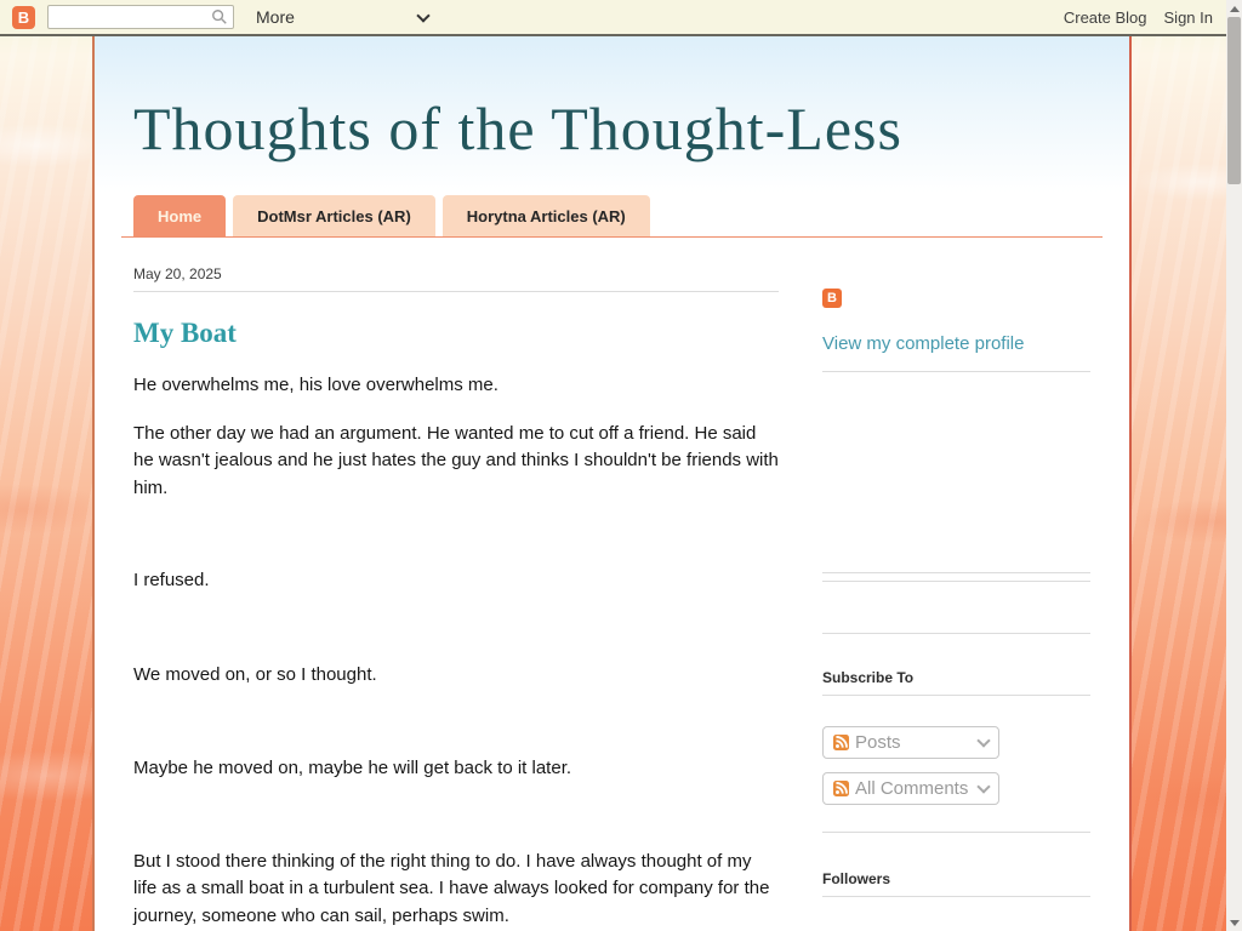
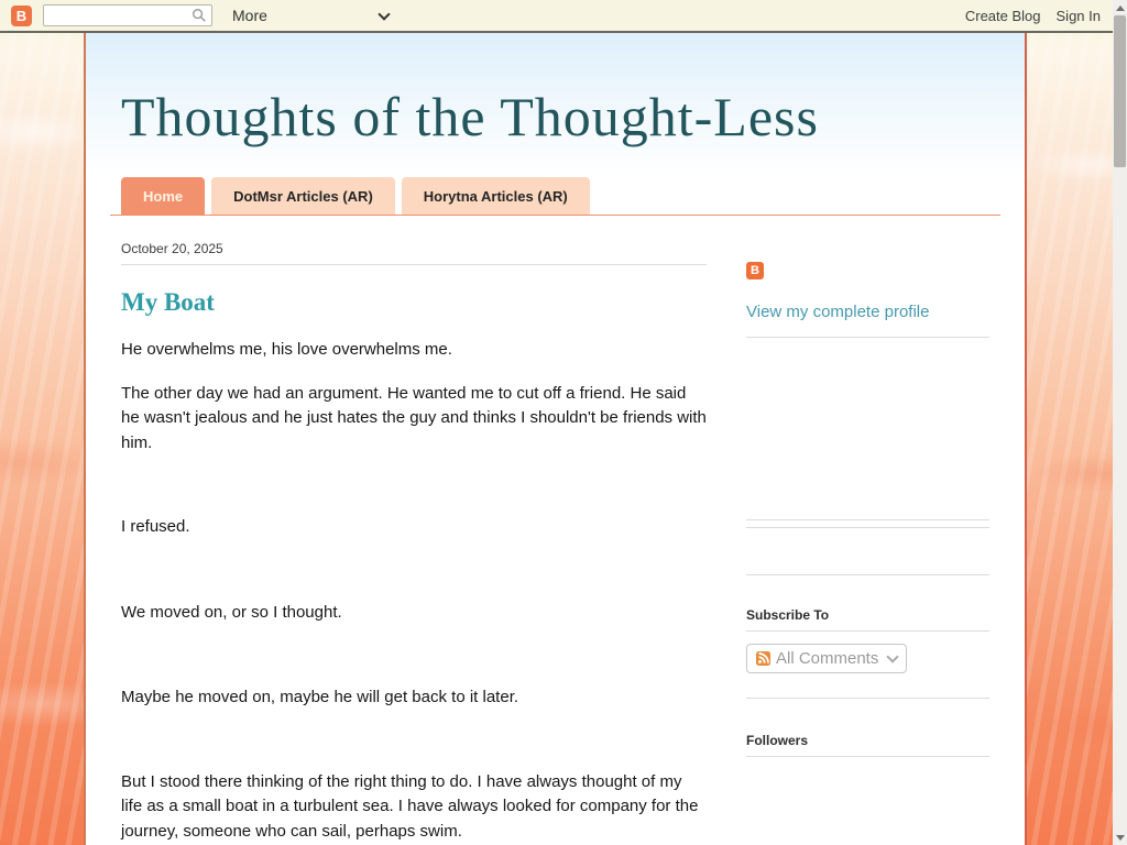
  B
  More
  Create Blog
  Sign In
  Thoughts of the Thought-Less
  Home
  DotMsr Articles (AR)
  Horytna Articles (AR)
- May 20, 2025
+ October 20, 2025
  My Boat
  He overwhelms me, his love overwhelms me.
  The other day we had an argument. He wanted me to cut off a friend. He said he wasn't jealous and he just hates the guy and thinks I shouldn't be friends with him.
  I refused.
  We moved on, or so I thought.
  Maybe he moved on, maybe he will get back to it later.
  But I stood there thinking of the right thing to do. I have always thought of my life as a small boat in a turbulent sea. I have always looked for company for the journey, someone who can sail, perhaps swim.
  B
  View my complete profile
  Subscribe To
- Posts
  All Comments
  Followers
